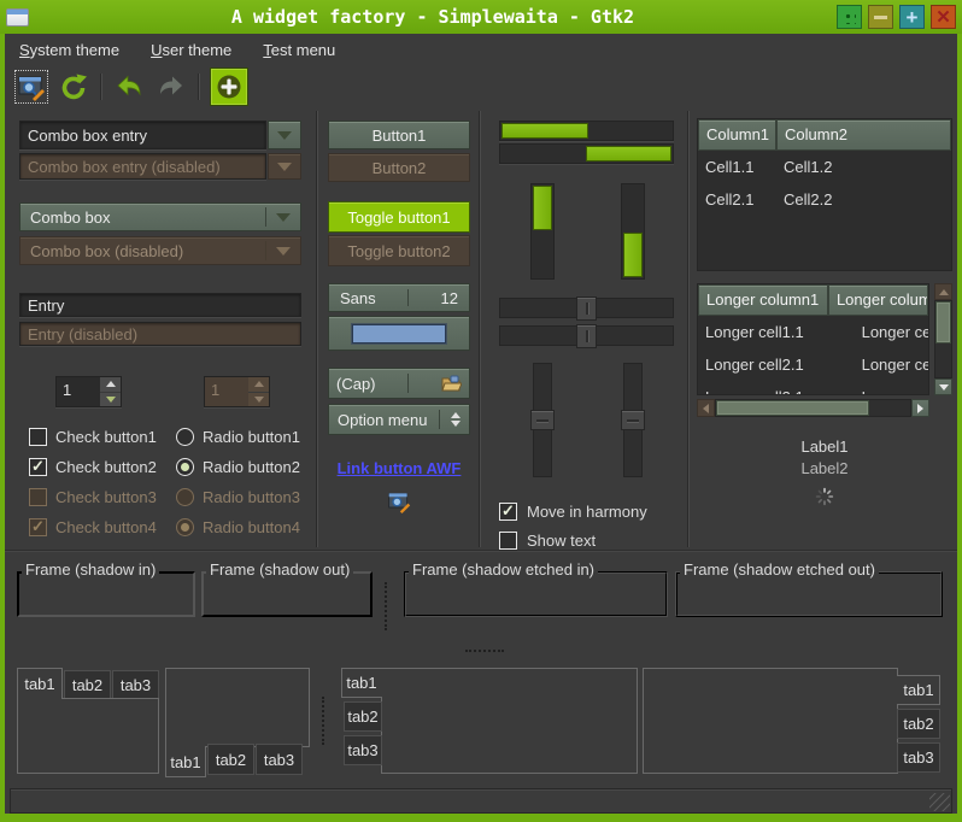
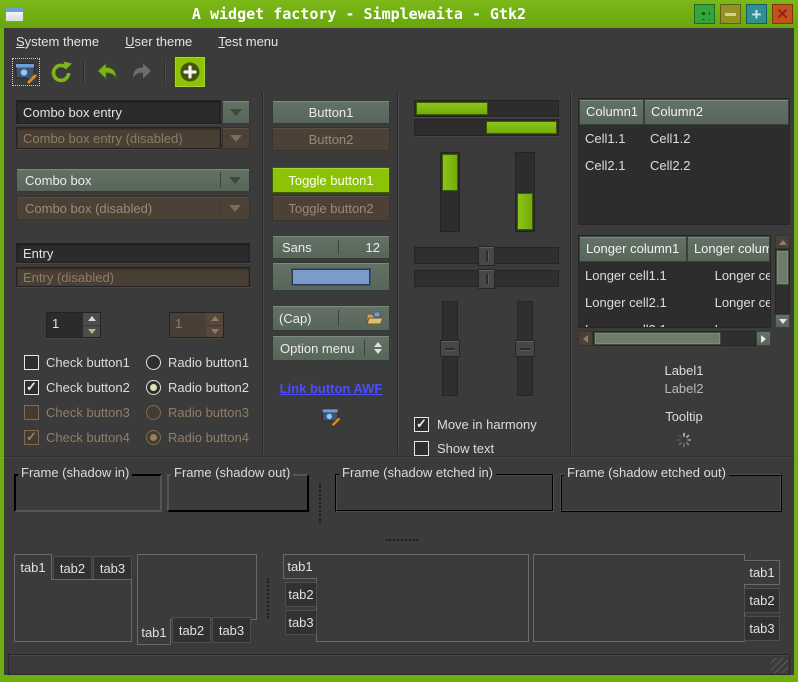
  A widget factory - Simplewaita - Gtk2
  +
  ✕
  System theme
  User theme
  Test menu
  Combo box entry
  Combo box entry (disabled)
  Combo box
  Combo box (disabled)
  Entry
  Entry (disabled)
  1
  1
  Check button1
  Radio button1
  Check button2
  Radio button2
  Check button3
  Radio button3
  Check button4
  Radio button4
  Button1
  Button2
  Toggle button1
  Toggle button2
  Sans
  12
  (Cap)
  Option menu
  Link button AWF
  Move in harmony
  Show text
  Column1
  Column2
  Cell1.1
  Cell1.2
  Cell2.1
  Cell2.2
  Longer column1
  Longer colum
  Longer cell1.1
  Longer cell2.1
  Label1
  Label2
+ Tooltip
  Frame (shadow in)
  Frame (shadow out)
  Frame (shadow etched in)
  Frame (shadow etched out)
  tab1
  tab2
  tab3
  tab1
  tab2
  tab3
  tab1
  tab2
  tab3
  tab1
  tab2
  tab3
